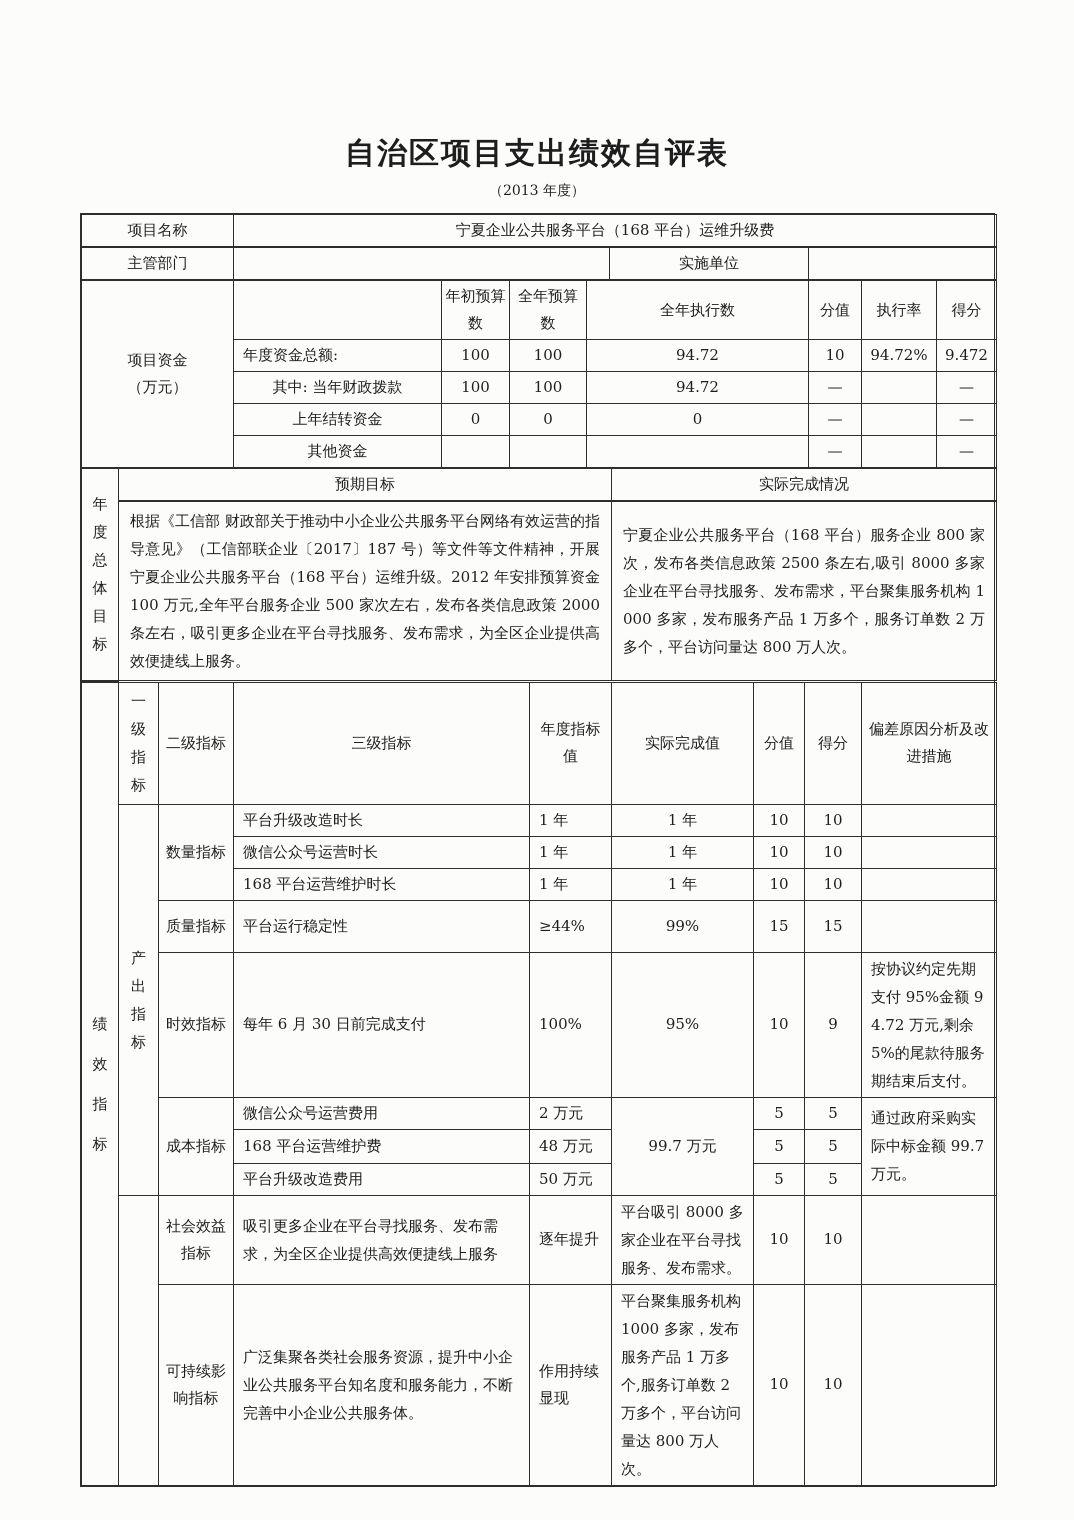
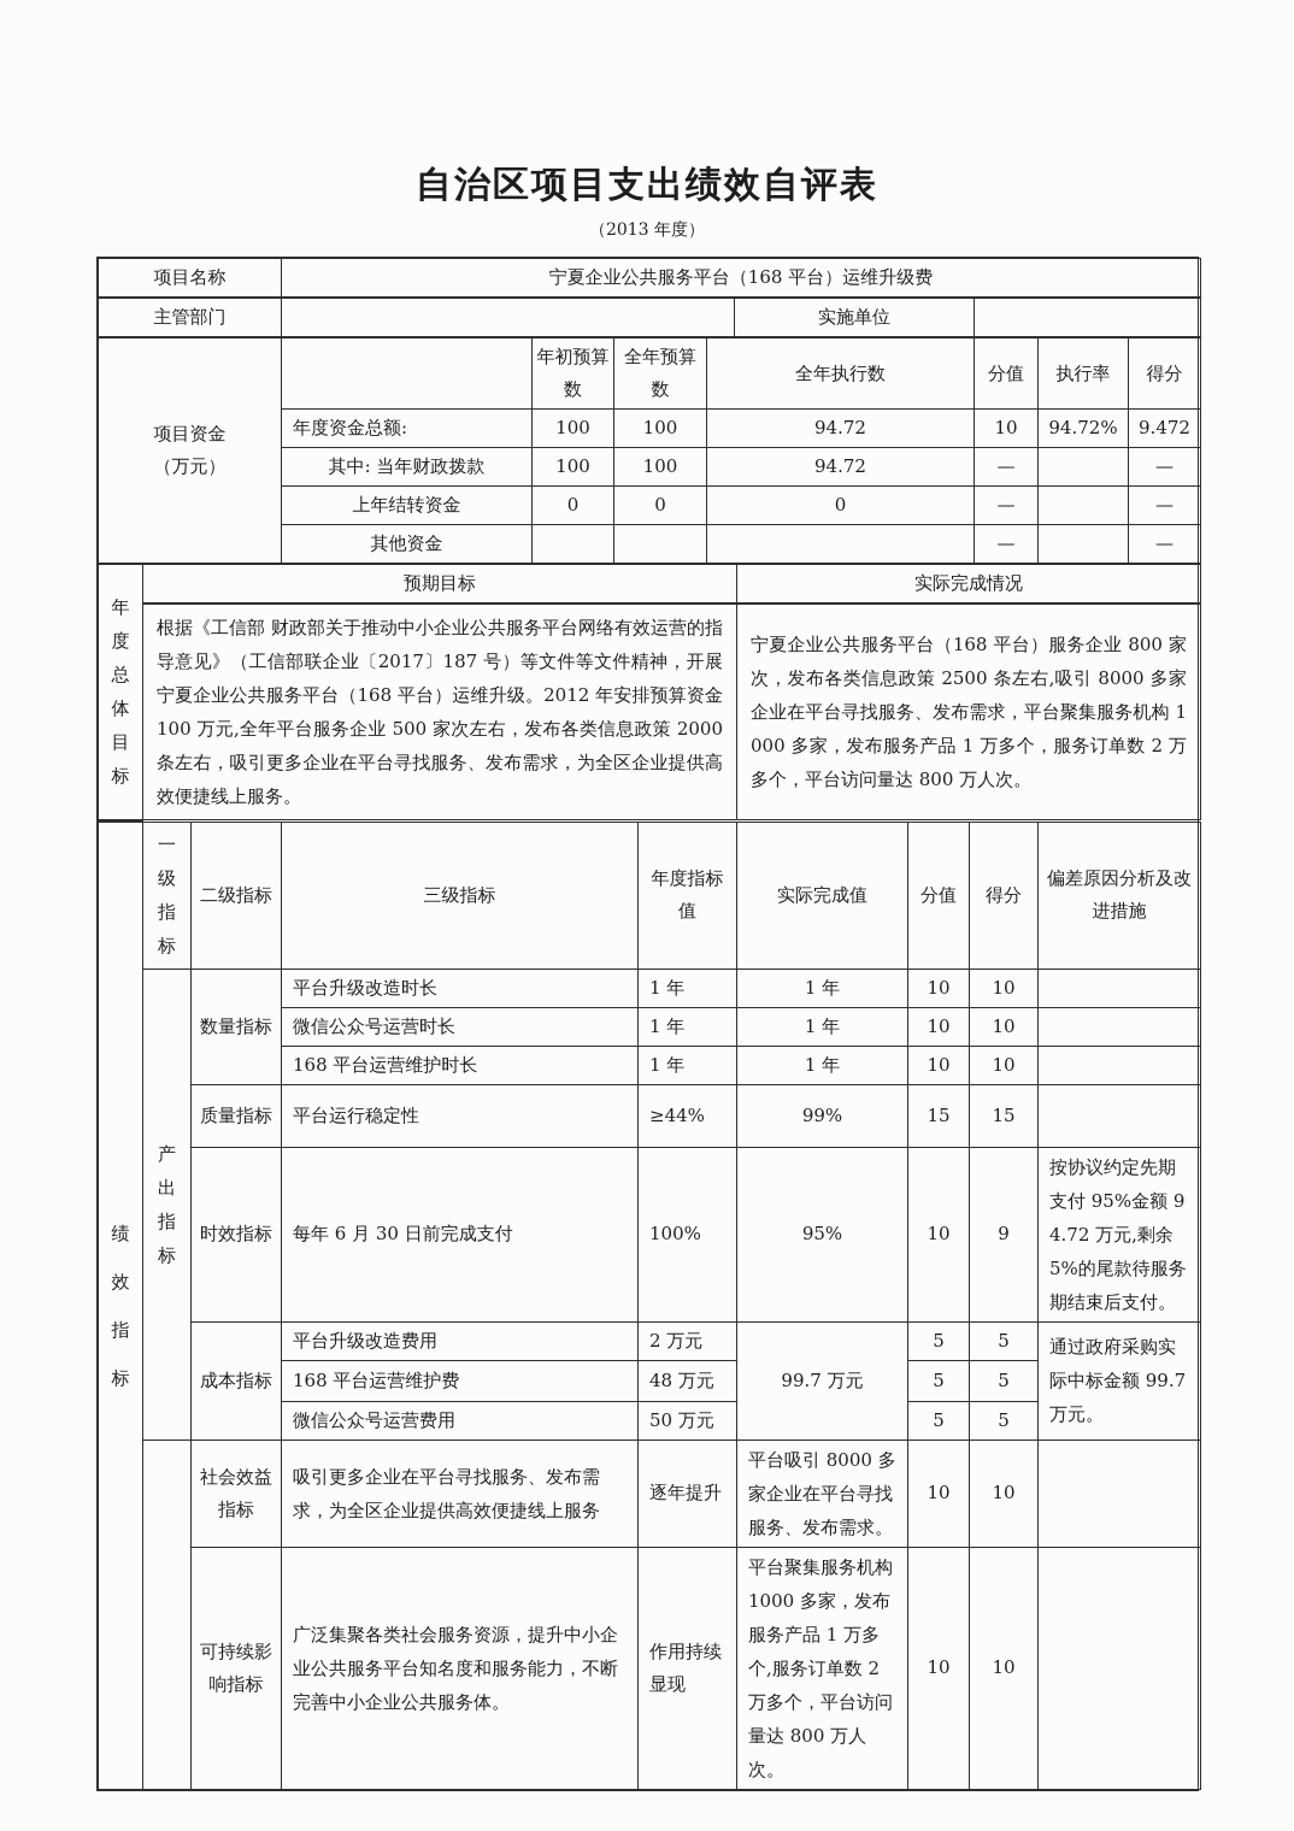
  自治区项目支出绩效自评表
  （2013 年度）
  项目名称	宁夏企业公共服务平台（168 平台）运维升级费
  主管部门		实施单位
  项目资金 （万元）		年初预算数	全年预算数	全年执行数	分值	执行率	得分
  年度资金总额:	100	100	94.72	10	94.72%	9.472
  其中: 当年财政拨款	100	100	94.72	—		—
  上年结转资金	0	0	0	—		—
  其他资金				—		—
  年度总体目标	预期目标	实际完成情况
  根据《工信部 财政部关于推动中小企业公共服务平台网络有效运营的指导意见》（工信部联企业〔2017〕187 号）等文件等文件精神，开展宁夏企业公共服务平台（168 平台）运维升级。2012 年安排预算资金 100 万元,全年平台服务企业 500 家次左右，发布各类信息政策 2000 条左右，吸引更多企业在平台寻找服务、发布需求，为全区企业提供高效便捷线上服务。	宁夏企业公共服务平台（168 平台）服务企业 800 家次，发布各类信息政策 2500 条左右,吸引 8000 多家企业在平台寻找服务、发布需求，平台聚集服务机构 1000 多家，发布服务产品 1 万多个，服务订单数 2 万多个，平台访问量达 800 万人次。
  绩效指标	一级指标	二级指标	三级指标	年度指标值	实际完成值	分值	得分	偏差原因分析及改进措施
  产出指标	数量指标	平台升级改造时长	1 年	1 年	10	10
  微信公众号运营时长	1 年	1 年	10	10
  168 平台运营维护时长	1 年	1 年	10	10
  质量指标	平台运行稳定性	≥44%	99%	15	15
  时效指标	每年 6 月 30 日前完成支付	100%	95%	10	9	按协议约定先期支付 95%金额 94.72 万元,剩余 5%的尾款待服务期结束后支付。
- 成本指标	微信公众号运营费用	2 万元	99.7 万元	5	5	通过政府采购实际中标金额 99.7 万元。
+ 成本指标	平台升级改造费用	2 万元	99.7 万元	5	5	通过政府采购实际中标金额 99.7 万元。
  168 平台运营维护费	48 万元	5	5
- 平台升级改造费用	50 万元	5	5
+ 微信公众号运营费用	50 万元	5	5
  	社会效益指标	吸引更多企业在平台寻找服务、发布需求，为全区企业提供高效便捷线上服务	逐年提升	平台吸引 8000 多家企业在平台寻找服务、发布需求。	10	10
  可持续影响指标	广泛集聚各类社会服务资源，提升中小企业公共服务平台知名度和服务能力，不断完善中小企业公共服务体。	作用持续显现	平台聚集服务机构 1000 多家，发布服务产品 1 万多个,服务订单数 2 万多个，平台访问量达 800 万人次。	10	10
